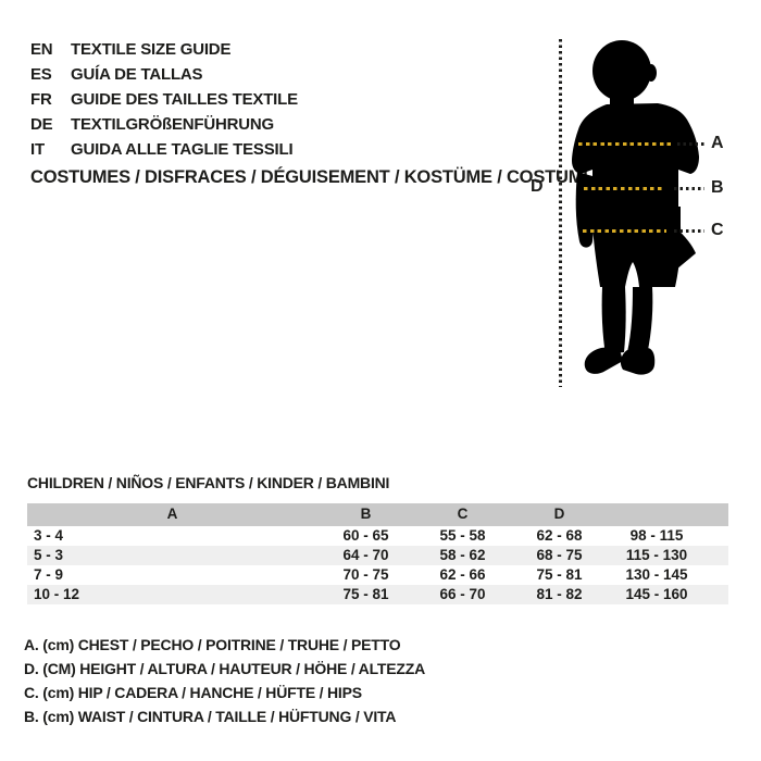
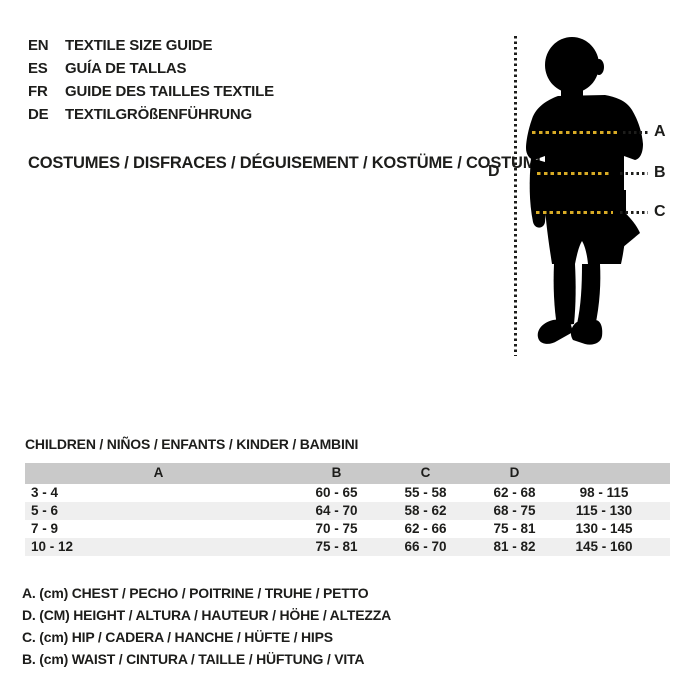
  EN
  TEXTILE SIZE GUIDE
  ES
  GUÍA DE TALLAS
  FR
  GUIDE DES TAILLES TEXTILE
  DE
  TEXTILGRÖßENFÜHRUNG
- IT
- GUIDA ALLE TAGLIE TESSILI
  COSTUMES / DISFRACES / DÉGUISEMENT / KOSTÜME / COSTUM
  D
  A
  B
  C
  CHILDREN / NIÑOS / ENFANTS / KINDER / BAMBINI
  A
  B
  C
  D
  3 - 4
  60 - 65
  55 - 58
  62 - 68
  98 - 115
- 5 - 3
+ 5 - 6
  64 - 70
  58 - 62
  68 - 75
  115 - 130
  7 - 9
  70 - 75
  62 - 66
  75 - 81
  130 - 145
  10 - 12
  75 - 81
  66 - 70
  81 - 82
  145 - 160
  A. (cm) CHEST / PECHO / POITRINE / TRUHE / PETTO
  D. (CM) HEIGHT / ALTURA / HAUTEUR / HÖHE / ALTEZZA
  C. (cm) HIP / CADERA / HANCHE / HÜFTE / HIPS
  B. (cm) WAIST / CINTURA / TAILLE / HÜFTUNG / VITA
